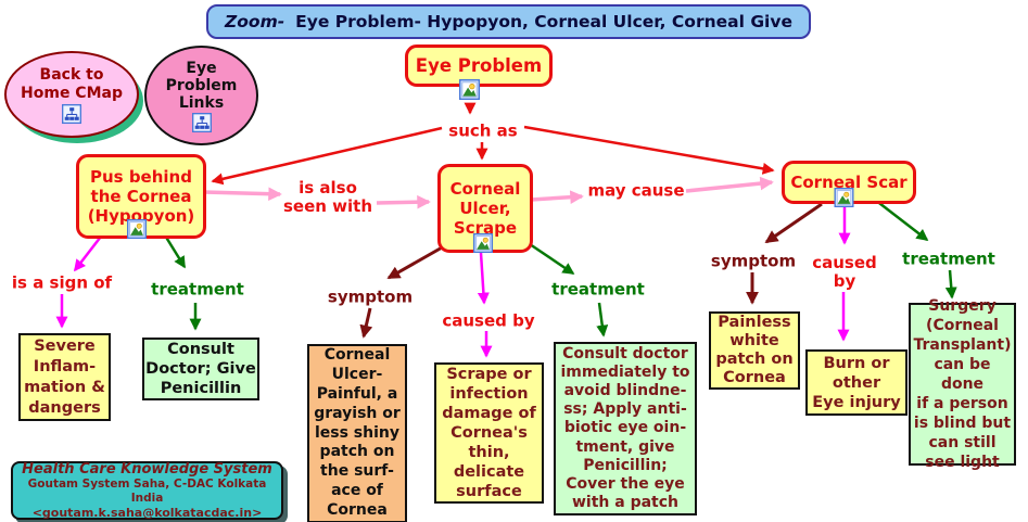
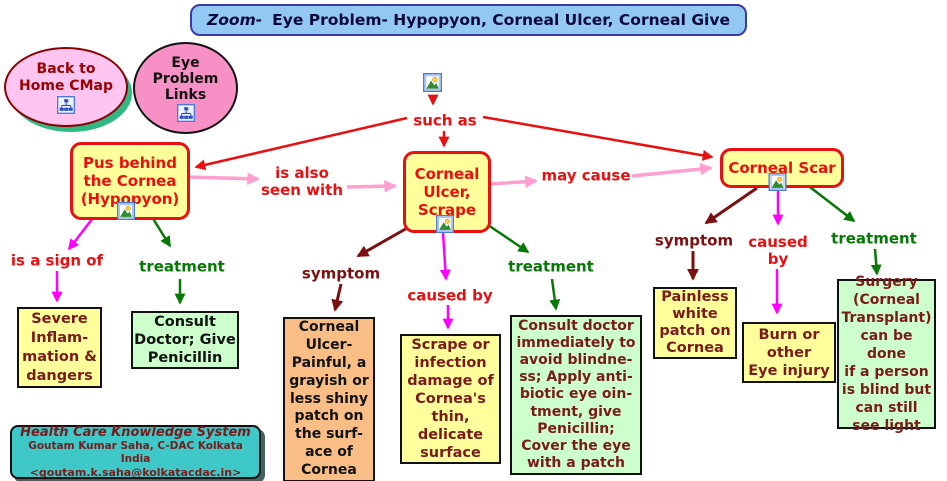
  Zoom-
  Eye Problem- Hypopyon, Corneal Ulcer, Corneal Give
  Back to
  Home CMap
  Eye
  Problem
  Links
- Eye Problem
  Pus behind
  the Cornea
  (Hypopyon)
  Corneal
  Ulcer,
  Scrape
  Corneal Scar
  such as
  is also
  seen with
  may cause
  is a sign of
  treatment
  symptom
  caused by
  treatment
  symptom
  caused
  by
  treatment
  Severe
  Inflam-
  mation &
  dangers
  Consult
  Doctor; Give
  Penicillin
  Corneal
  Ulcer-
  Painful, a
  grayish or
  less shiny
  patch on
  the surf-
  ace of
  Cornea
  Scrape or
  infection
  damage of
  Cornea's
  thin,
  delicate
  surface
  Consult doctor
  immediately to
  avoid blindne-
  ss; Apply anti-
  biotic eye oin-
  tment, give
  Penicillin;
  Cover the eye
  with a patch
  Painless
  white
  patch on
  Cornea
  Burn or
  other
  Eye injury
  Surgery
  (Corneal
  Transplant)
  can be done
  if a person
  is blind but
  can still
  see light
  Health Care Knowledge System
- Goutam System Saha, C-DAC Kolkata India
+ Goutam Kumar Saha, C-DAC Kolkata India
  <goutam.k.saha@kolkatacdac.in>
